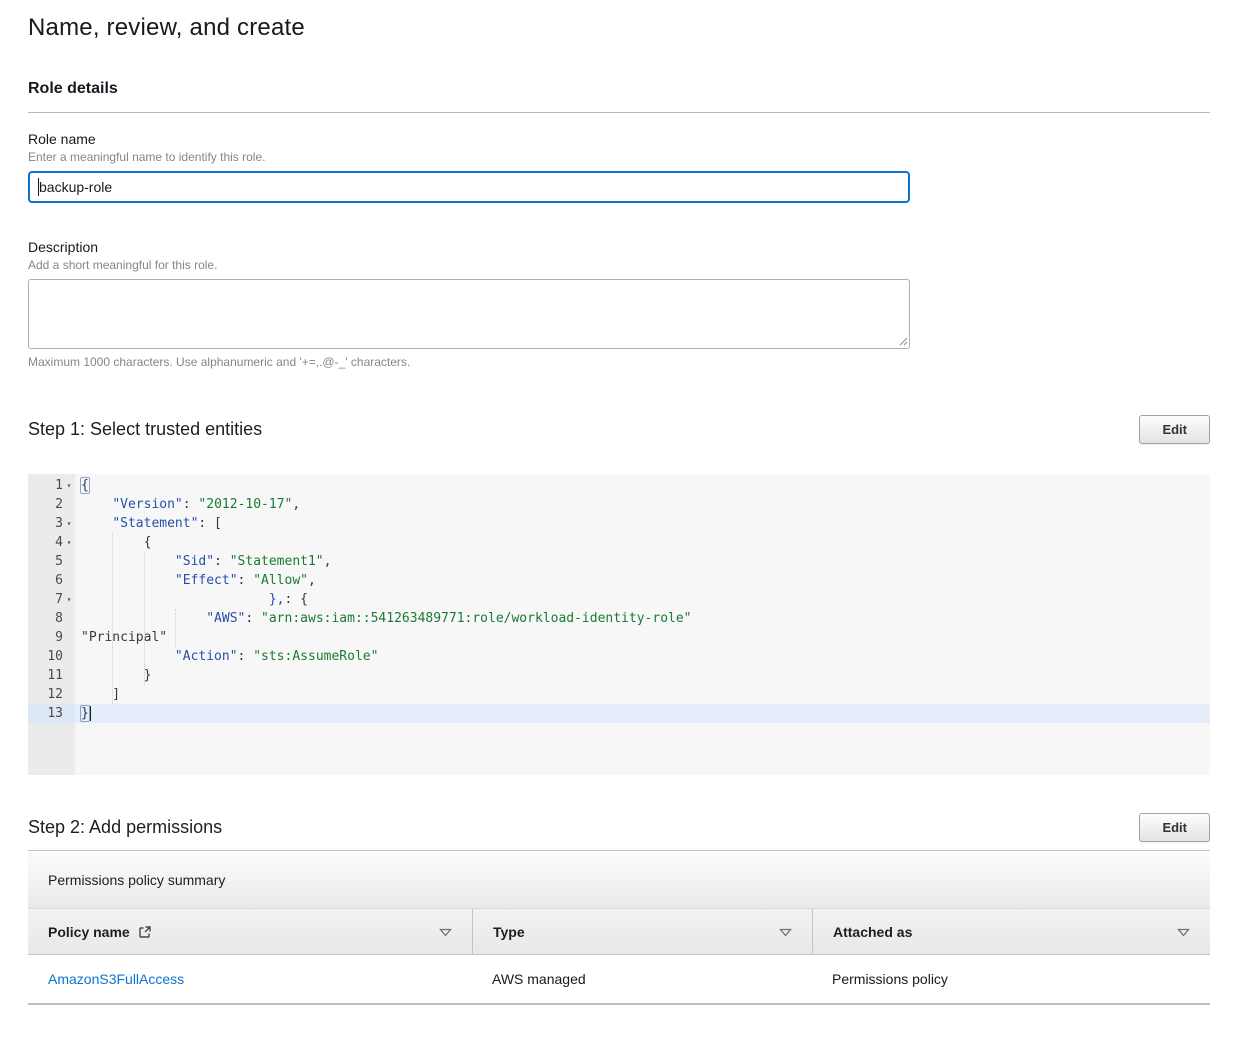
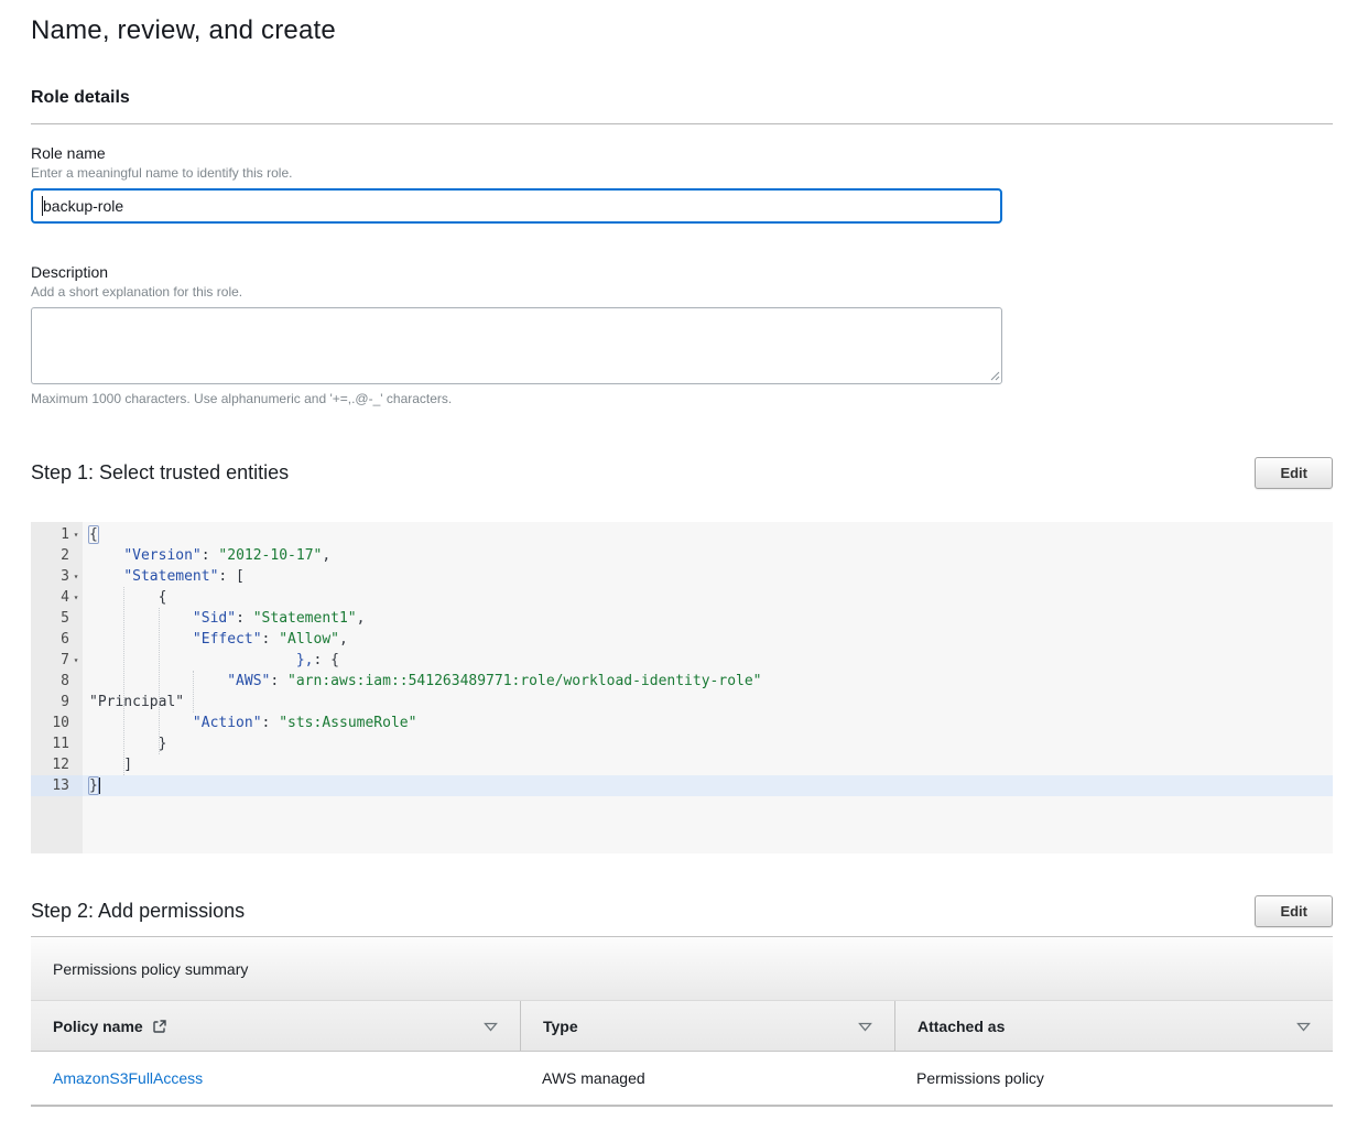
  Name, review, and create
  Role details
  Role name
  Enter a meaningful name to identify this role.
  backup-role
  Description
- Add a short meaningful for this role.
+ Add a short explanation for this role.
  Maximum 1000 characters. Use alphanumeric and '+=,.@-_' characters.
  Step 1: Select trusted entities
  Edit
  1
  ▾
  2
  3
  ▾
  4
  ▾
  5
  6
  7
  ▾
  8
  9
  10
  11
  12
  13
  {
  "Version": "2012-10-17",
  "Statement": [
  {
  "Sid": "Statement1",
  "Effect": "Allow",
  },: {
  "AWS": "arn:aws:iam::541263489771:role/workload-identity-role"
  "Principal"
  "Action": "sts:AssumeRole"
  }
  ]
  }
  Step 2: Add permissions
  Edit
  Permissions policy summary
  Policy name
  Type
  Attached as
  AmazonS3FullAccess
  AWS managed
  Permissions policy
